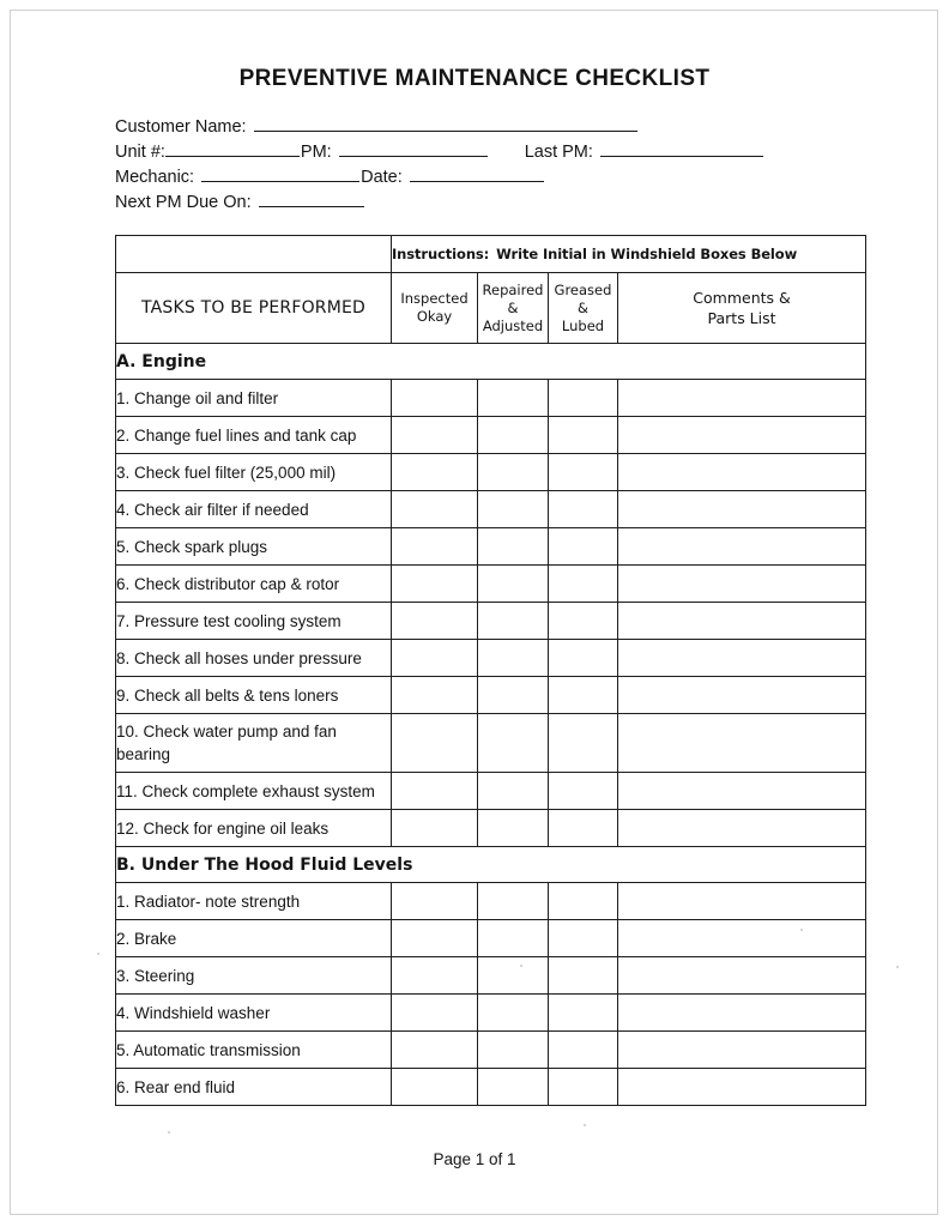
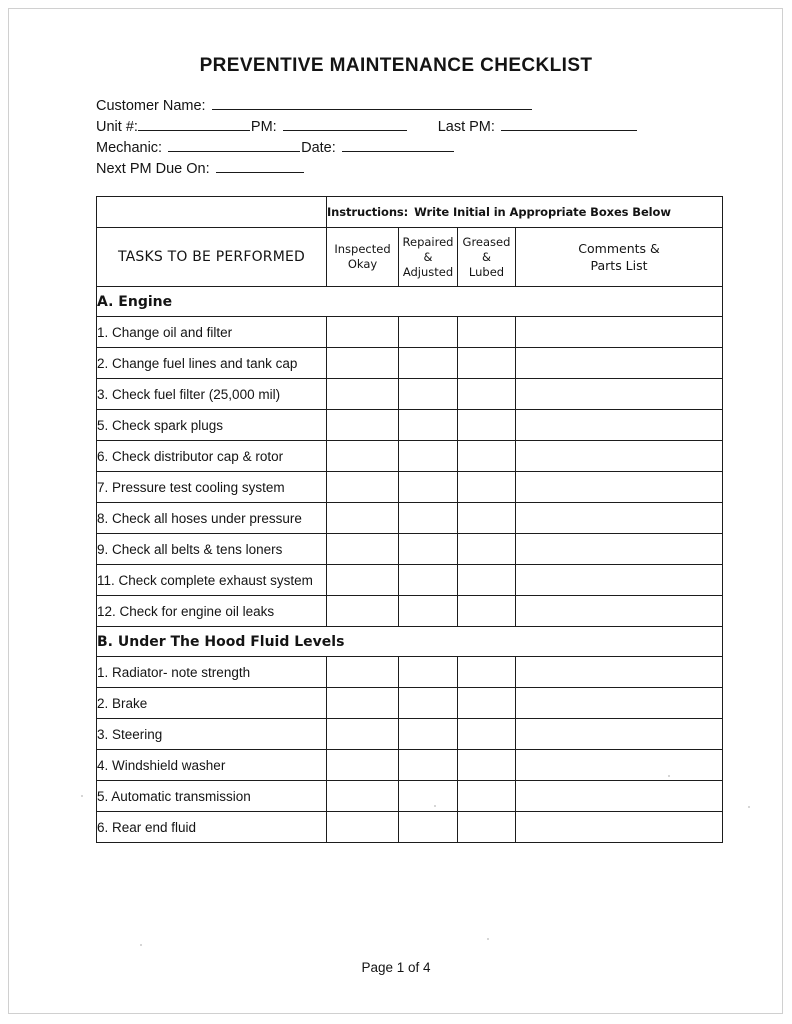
  PREVENTIVE MAINTENANCE CHECKLIST
  Customer Name:
  Unit #: PM: Last PM:
  Mechanic: Date:
  Next PM Due On:
- 	Instructions: Write Initial in Windshield Boxes Below
+ 	Instructions: Write Initial in Appropriate Boxes Below
  TASKS TO BE PERFORMED	Inspected Okay	Repaired & Adjusted	Greased & Lubed	Comments & Parts List
  A. Engine
  1. Change oil and filter
  2. Change fuel lines and tank cap
  3. Check fuel filter (25,000 mil)
- 4. Check air filter if needed
  5. Check spark plugs
  6. Check distributor cap & rotor
  7. Pressure test cooling system
  8. Check all hoses under pressure
  9. Check all belts & tens loners
- 10. Check water pump and fan bearing
  11. Check complete exhaust system
  12. Check for engine oil leaks
  B. Under The Hood Fluid Levels
  1. Radiator- note strength
  2. Brake
  3. Steering
  4. Windshield washer
  5. Automatic transmission
  6. Rear end fluid
- Page 1 of 1
+ Page 1 of 4
